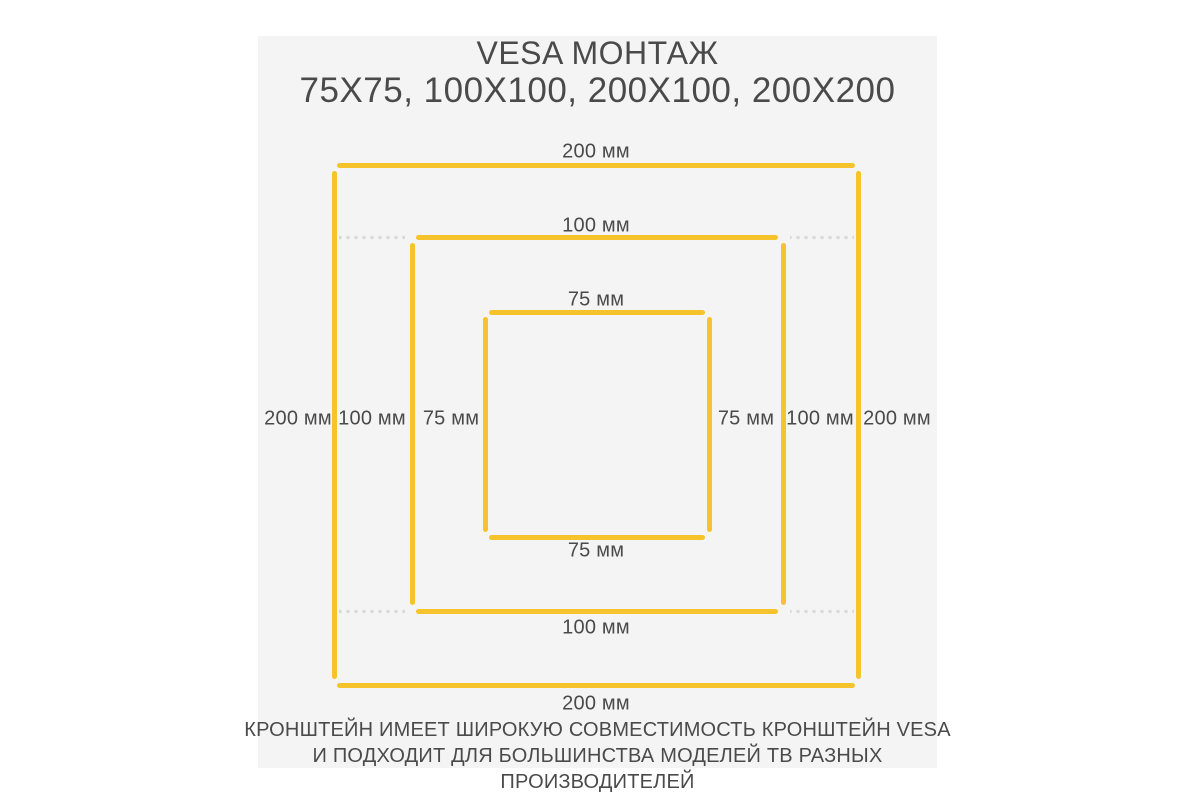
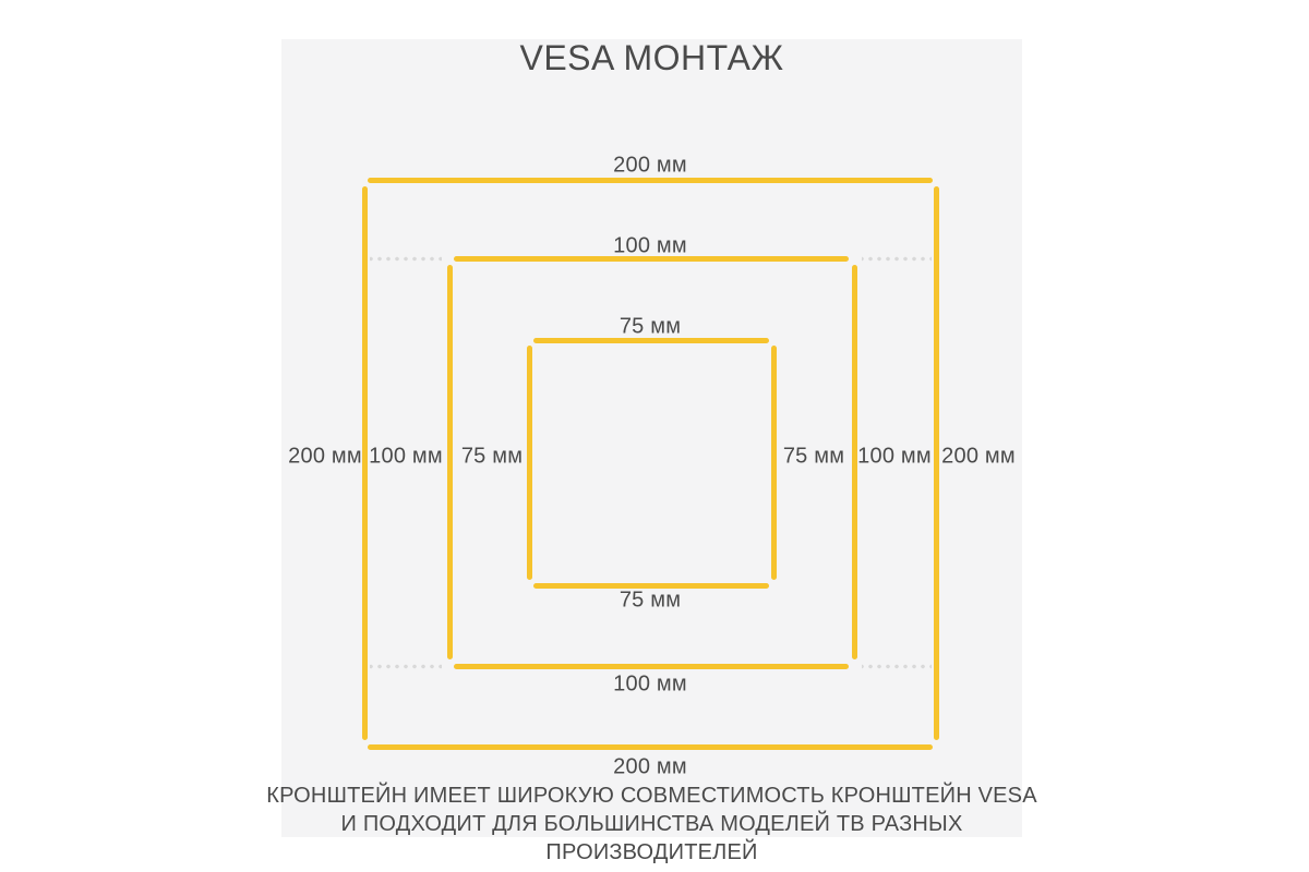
  VESA МОНТАЖ
- 75Х75, 100Х100, 200Х100, 200Х200
  200 мм
  100 мм
  75 мм
  200 мм
  100 мм
  75 мм
  75 мм
  100 мм
  200 мм
  75 мм
  100 мм
  200 мм
  КРОНШТЕЙН ИМЕЕТ ШИРОКУЮ СОВМЕСТИМОСТЬ КРОНШТЕЙН VESA
  И ПОДХОДИТ ДЛЯ БОЛЬШИНСТВА МОДЕЛЕЙ ТВ РАЗНЫХ ПРОИЗВОДИТЕЛЕЙ
